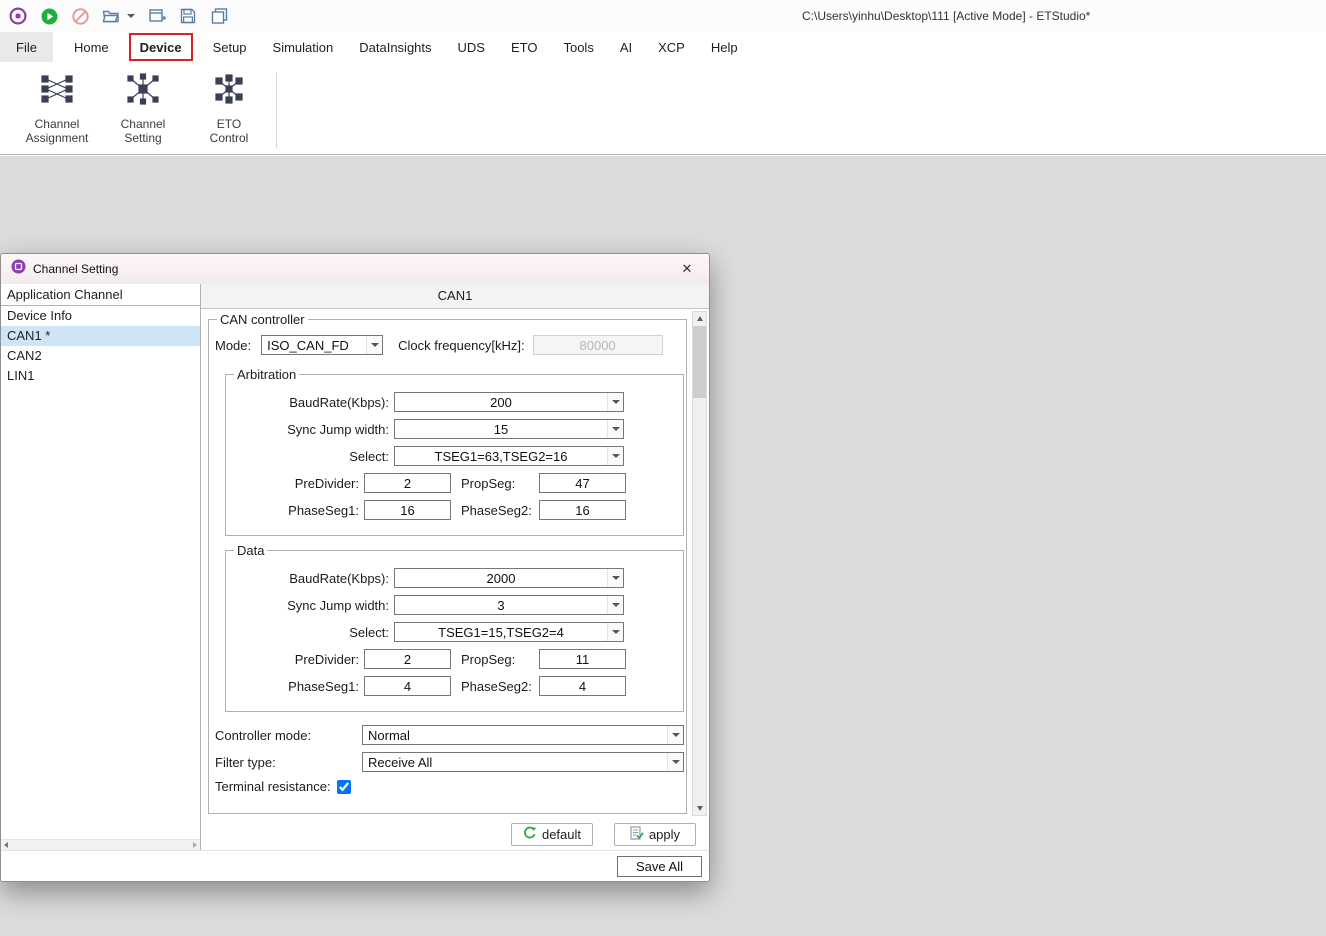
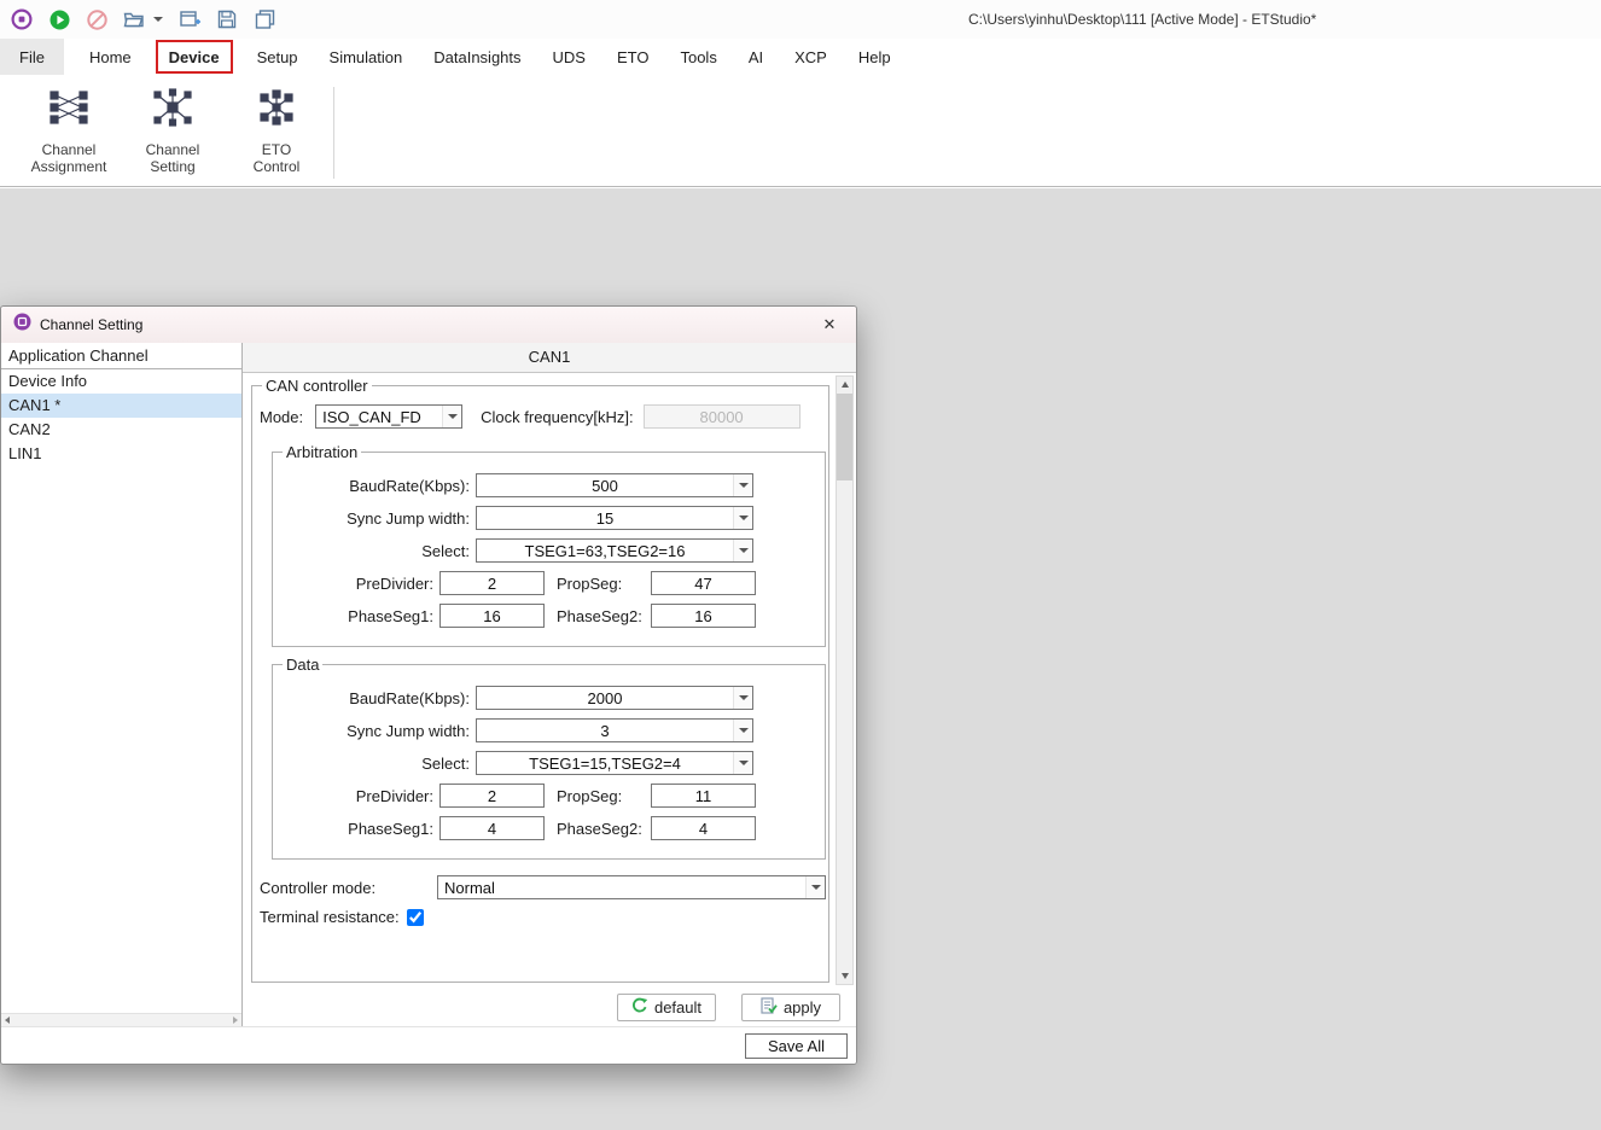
  C:\Users\yinhu\Desktop\111 [Active Mode] - ETStudio*
  File
  Home
  Device
  Setup
  Simulation
  DataInsights
  UDS
  ETO
  Tools
  AI
  XCP
  Help
  Channel
  Assignment
  Channel
  Setting
  ETO
  Control
  Channel Setting
  ✕
  Application Channel
  Device Info
  CAN1 *
  CAN2
  LIN1
  CAN1
  CAN controller
  Mode:
  ISO_CAN_FD
  Clock frequency[kHz]:
  80000
  Arbitration
  BaudRate(Kbps):
- 200
+ 500
  Sync Jump width:
  15
  Select:
  TSEG1=63,TSEG2=16
  PreDivider:
  2
  PropSeg:
  47
  PhaseSeg1:
  16
  PhaseSeg2:
  16
  Data
  BaudRate(Kbps):
  2000
  Sync Jump width:
  3
  Select:
  TSEG1=15,TSEG2=4
  PreDivider:
  2
  PropSeg:
  11
  PhaseSeg1:
  4
  PhaseSeg2:
  4
  Controller mode:
  Normal
- Filter type:
- Receive All
  Terminal resistance:
  default
  apply
  Save All
